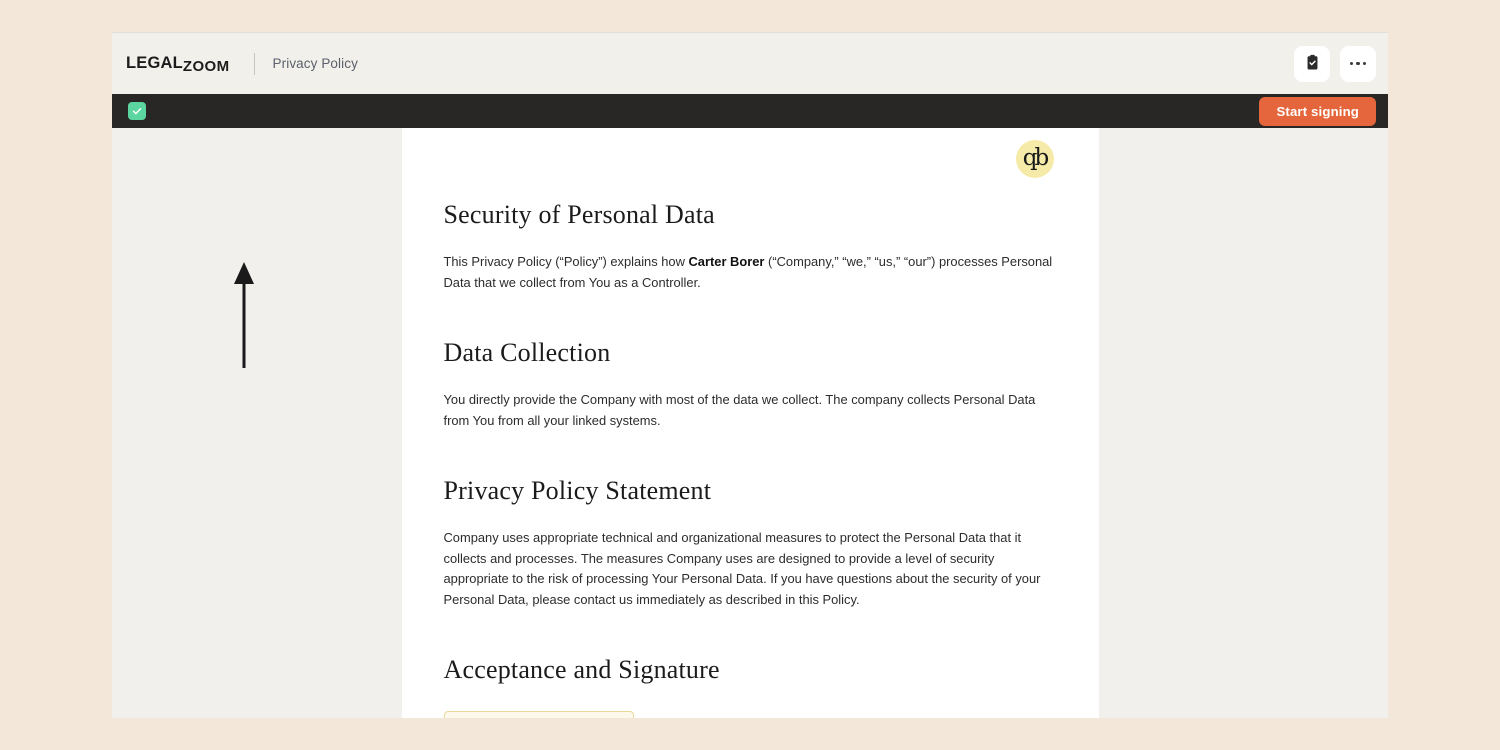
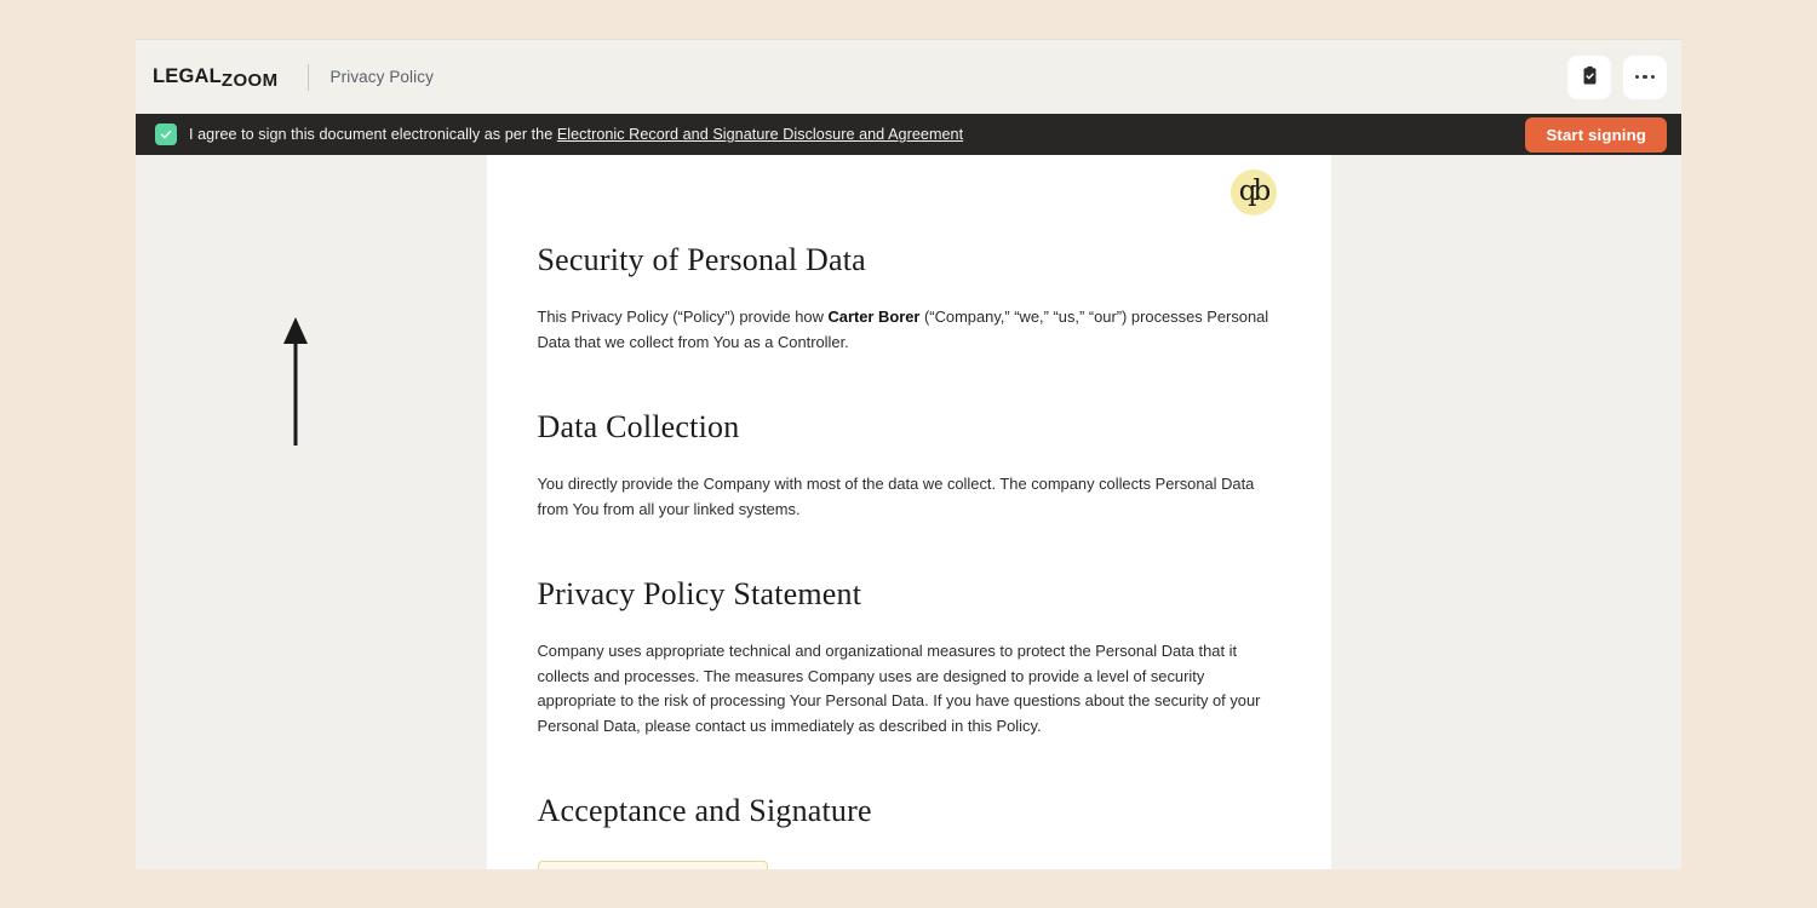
  LEGALZOOM
  Privacy Policy
+ I agree to sign this document electronically as per the Electronic Record and Signature Disclosure and Agreement
  Start signing
  qb
  Security of Personal Data
- This Privacy Policy (“Policy”) explains how Carter Borer (“Company,” “we,” “us,” “our”) processes Personal Data that we collect from You as a Controller.
+ This Privacy Policy (“Policy”) provide how Carter Borer (“Company,” “we,” “us,” “our”) processes Personal Data that we collect from You as a Controller.
  Data Collection
  You directly provide the Company with most of the data we collect. The company collects Personal Data from You from all your linked systems.
  Privacy Policy Statement
  Company uses appropriate technical and organizational measures to protect the Personal Data that it collects and processes. The measures Company uses are designed to provide a level of security appropriate to the risk of processing Your Personal Data. If you have questions about the security of your Personal Data, please contact us immediately as described in this Policy.
  Acceptance and Signature
